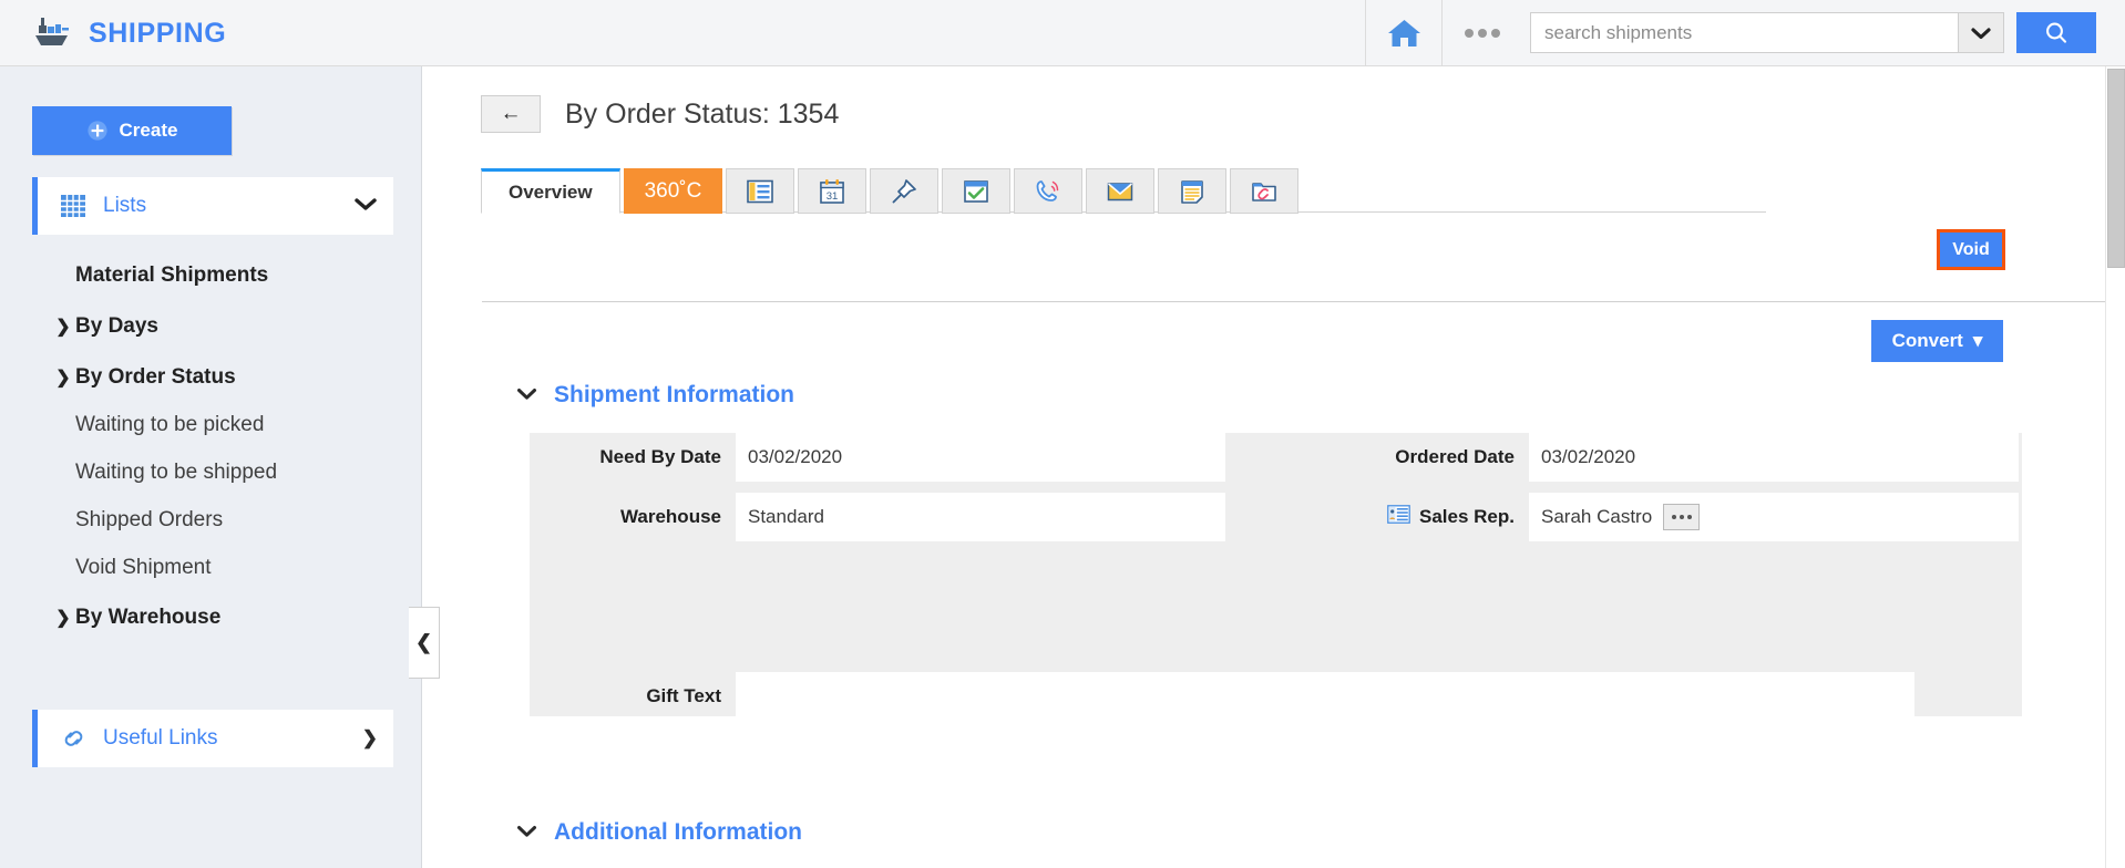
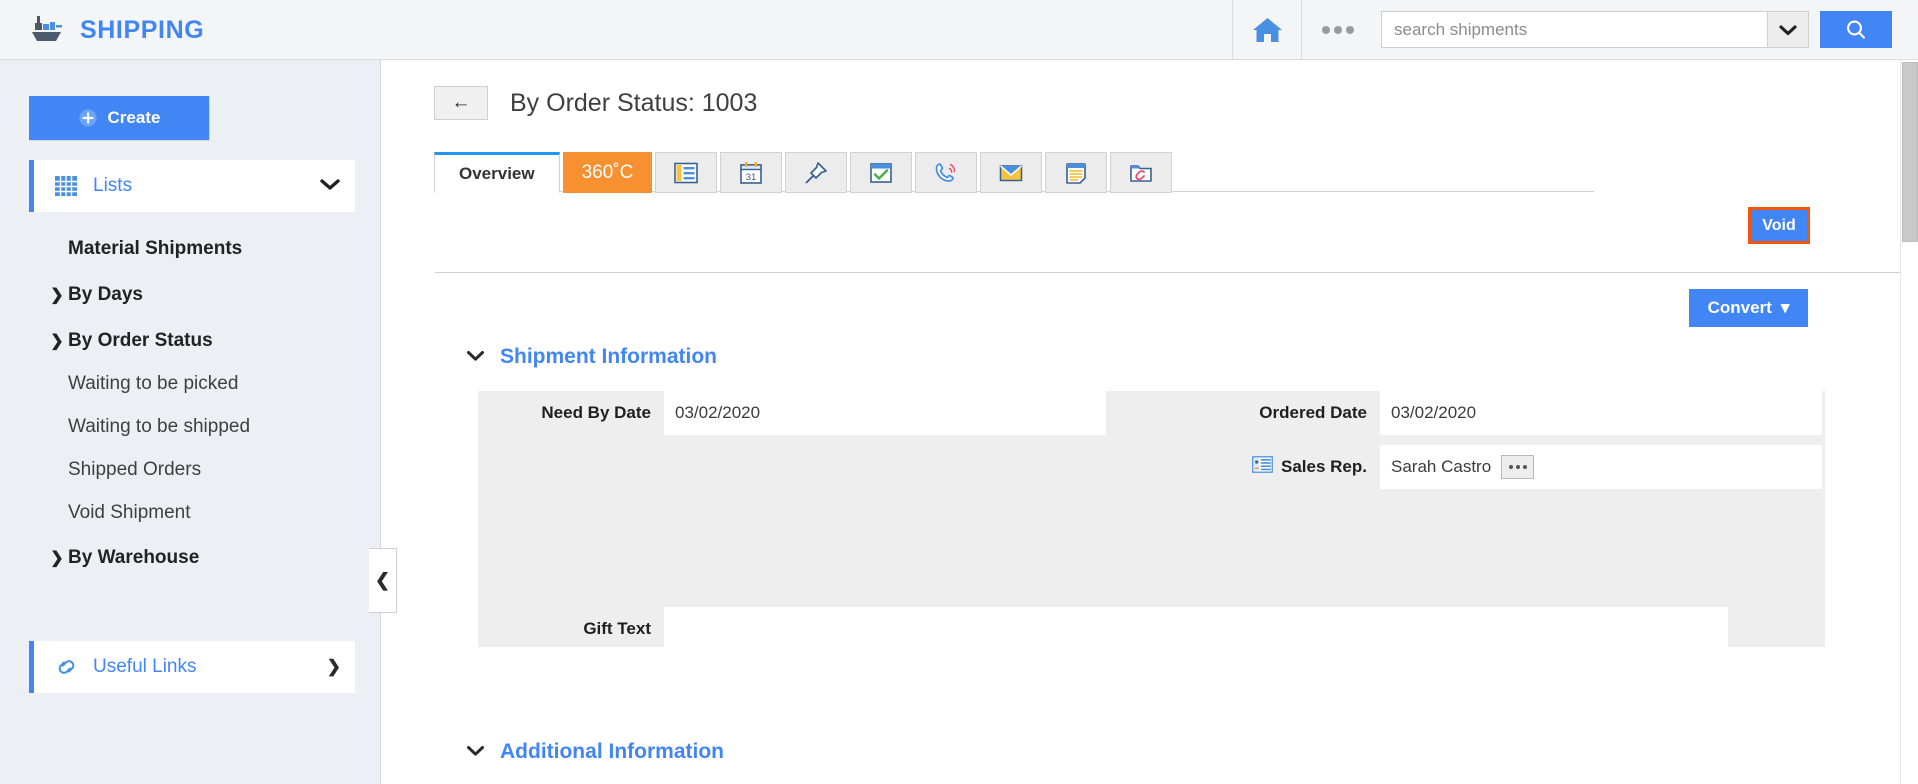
  SHIPPING
  search shipments
  Create
  Lists
  Material Shipments
  ❯
  By Days
  ❯
  By Order Status
  Waiting to be picked
  Waiting to be shipped
  Shipped Orders
  Void Shipment
  ❯
  By Warehouse
  Useful Links
  ❯
  ❮
  ←
- By Order Status: 1354
+ By Order Status: 1003
  Overview
  360˚C
  31
  Void
  Convert
  ▾
  Shipment Information
  Need By Date
  03/02/2020
- Warehouse
- Standard
  Ordered Date
  03/02/2020
  Sales Rep.
  Sarah Castro
  Gift Text
  Additional Information
